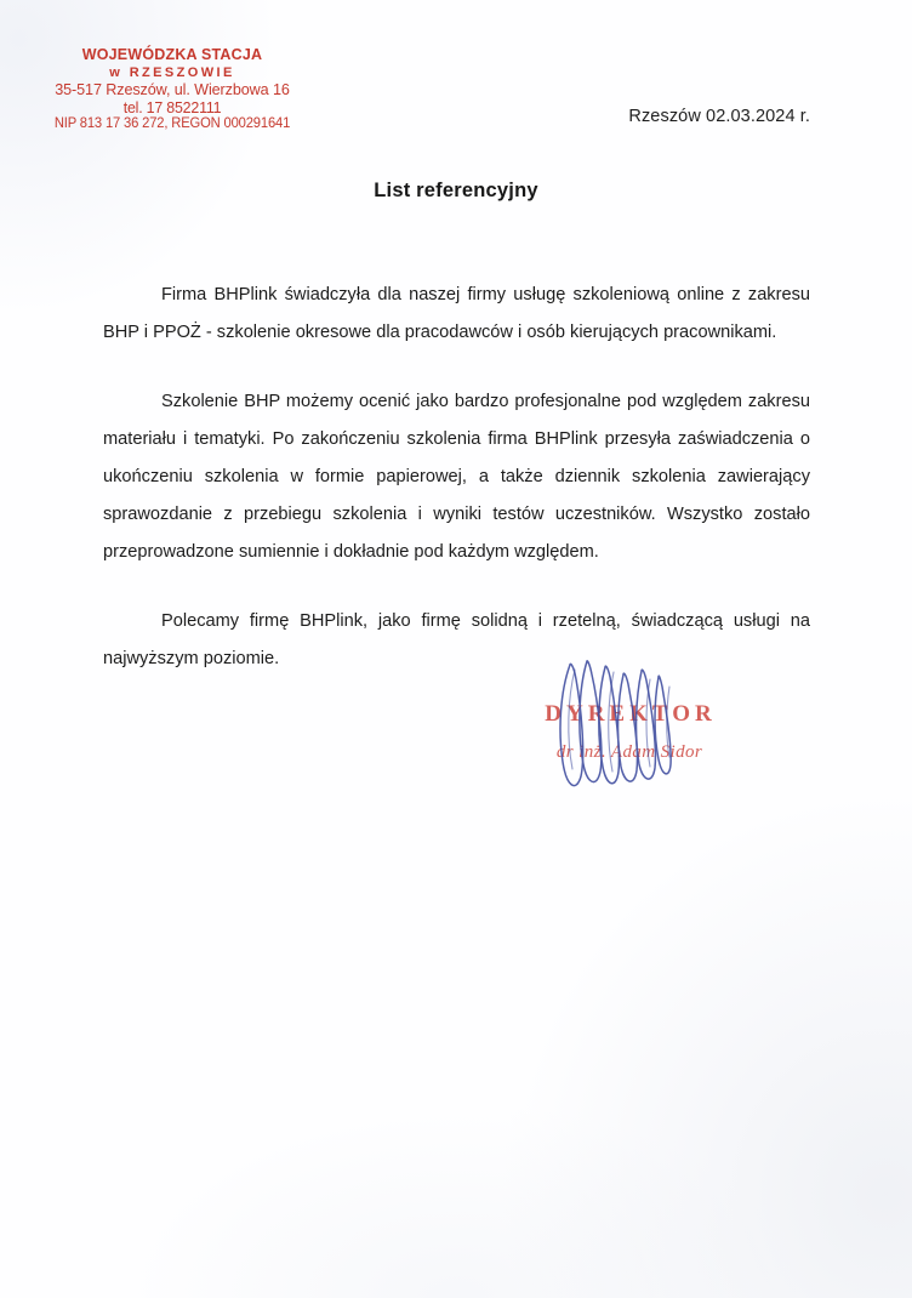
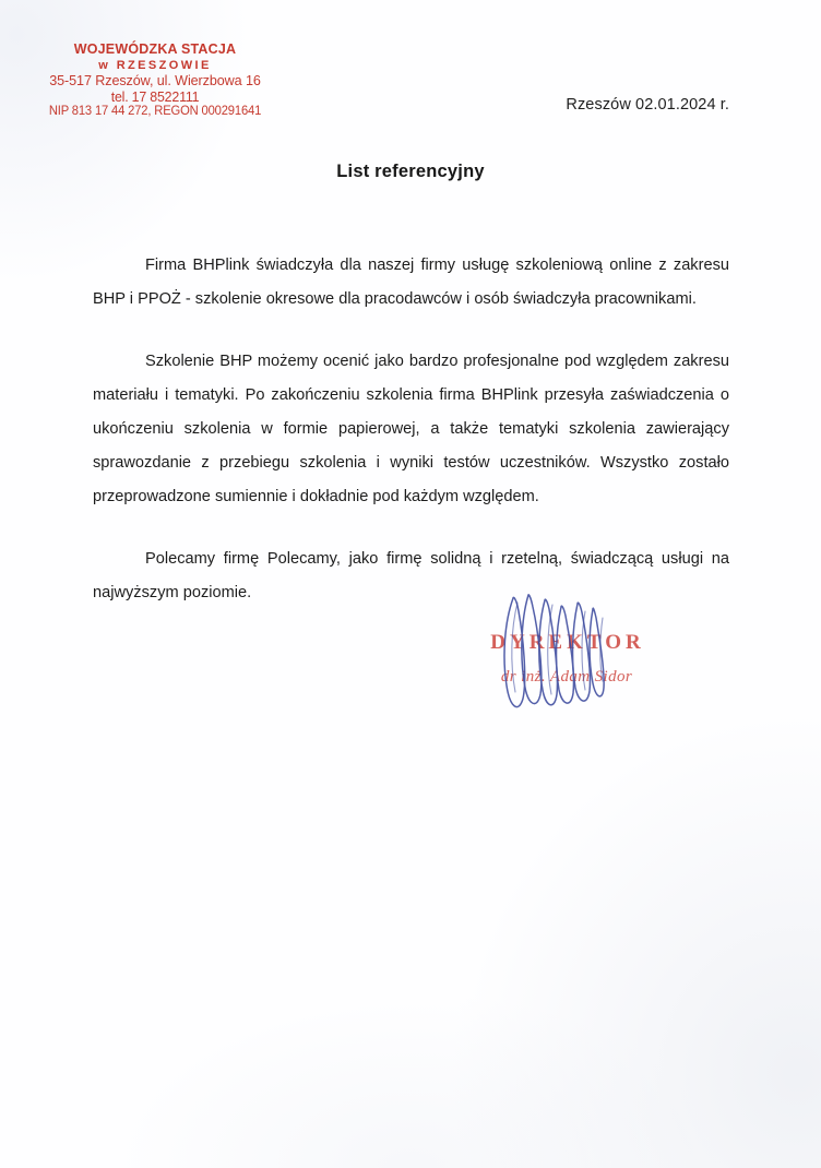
  WOJEWÓDZKA STACJA
  w RZESZOWIE
  35-517 Rzeszów, ul. Wierzbowa 16
  tel. 17 8522111
- NIP 813 17 36 272, REGON 000291641
+ NIP 813 17 44 272, REGON 000291641
- Rzeszów 02.03.2024 r.
+ Rzeszów 02.01.2024 r.
  List referencyjny
- Firma BHPlink świadczyła dla naszej firmy usługę szkoleniową online z zakresu BHP i PPOŻ - szkolenie okresowe dla pracodawców i osób kierujących pracownikami.
+ Firma BHPlink świadczyła dla naszej firmy usługę szkoleniową online z zakresu BHP i PPOŻ - szkolenie okresowe dla pracodawców i osób świadczyła pracownikami.
- Szkolenie BHP możemy ocenić jako bardzo profesjonalne pod względem zakresu materiału i tematyki. Po zakończeniu szkolenia firma BHPlink przesyła zaświadczenia o ukończeniu szkolenia w formie papierowej, a także dziennik szkolenia zawierający sprawozdanie z przebiegu szkolenia i wyniki testów uczestników. Wszystko zostało przeprowadzone sumiennie i dokładnie pod każdym względem.
+ Szkolenie BHP możemy ocenić jako bardzo profesjonalne pod względem zakresu materiału i tematyki. Po zakończeniu szkolenia firma BHPlink przesyła zaświadczenia o ukończeniu szkolenia w formie papierowej, a także tematyki szkolenia zawierający sprawozdanie z przebiegu szkolenia i wyniki testów uczestników. Wszystko zostało przeprowadzone sumiennie i dokładnie pod każdym względem.
- Polecamy firmę BHPlink, jako firmę solidną i rzetelną, świadczącą usługi na najwyższym poziomie.
+ Polecamy firmę Polecamy, jako firmę solidną i rzetelną, świadczącą usługi na najwyższym poziomie.
  DYREKTOR
  dr inż. Adam Sidor
